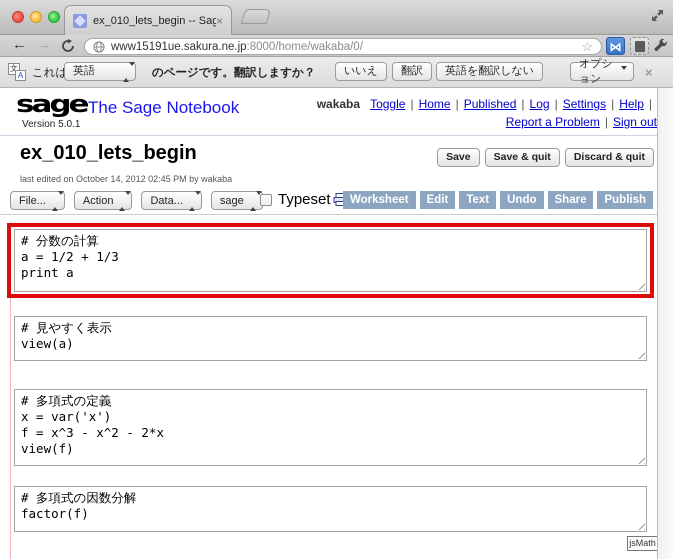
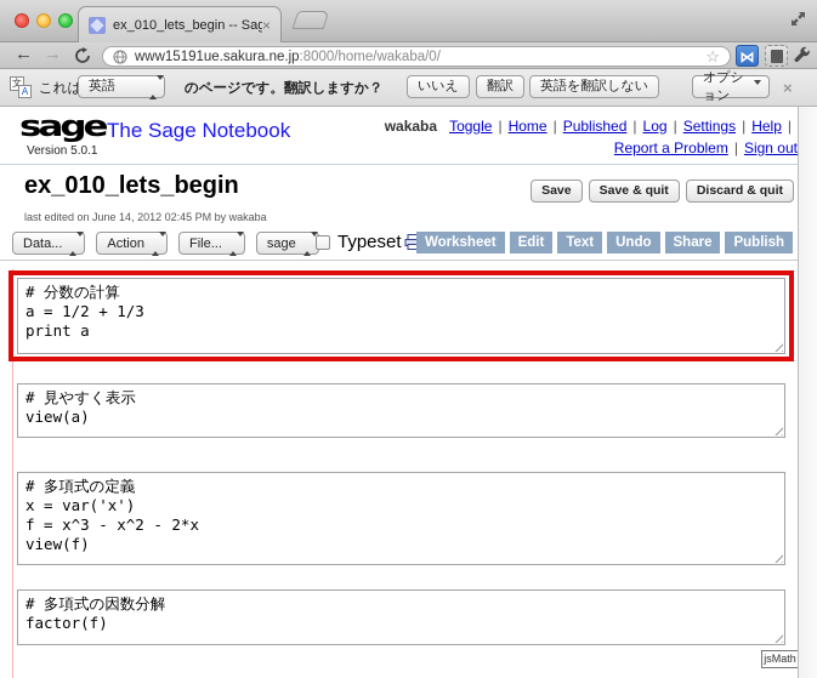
  ex_010_lets_begin -- Sag
  ×
  ←
  →
  www15191ue.sakura.ne.jp:8000/home/wakaba/0/
  ☆
  ⋈
  文
  A
  これは
  英語
  のページです。翻訳しますか？
  いいえ
  翻訳
  英語を翻訳しない
  オプション
  ×
  sage
  The Sage Notebook
  Version 5.0.1
  wakaba Toggle | Home | Published | Log | Settings | Help |
  Report a Problem | Sign out
  ex_010_lets_begin
  Save
  Save & quit
  Discard & quit
- last edited on October 14, 2012 02:45 PM by wakaba
+ last edited on June 14, 2012 02:45 PM by wakaba
- File...
+ Data...
  Action
- Data...
+ File...
  sage
  Typeset
  Worksheet
  Edit
  Text
  Undo
  Share
  Publish
  # 分数の計算
  a = 1/2 + 1/3
  print a
  # 見やすく表示
  view(a)
  # 多項式の定義
  x = var('x')
  f = x^3 - x^2 - 2*x
  view(f)
  # 多項式の因数分解
  factor(f)
  jsMath
